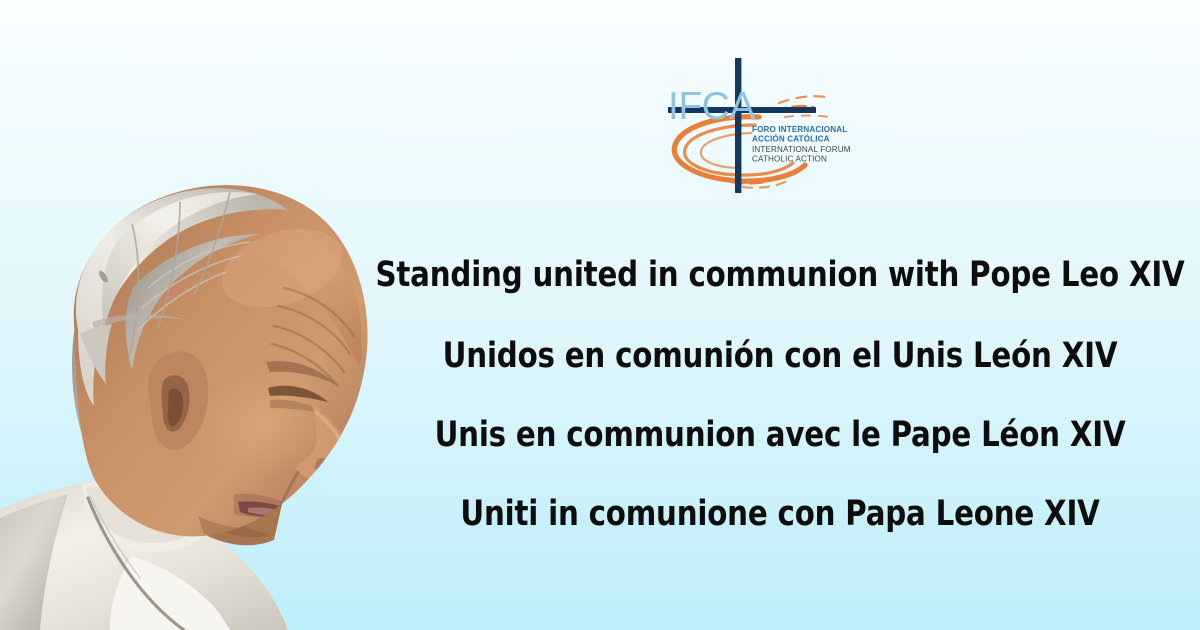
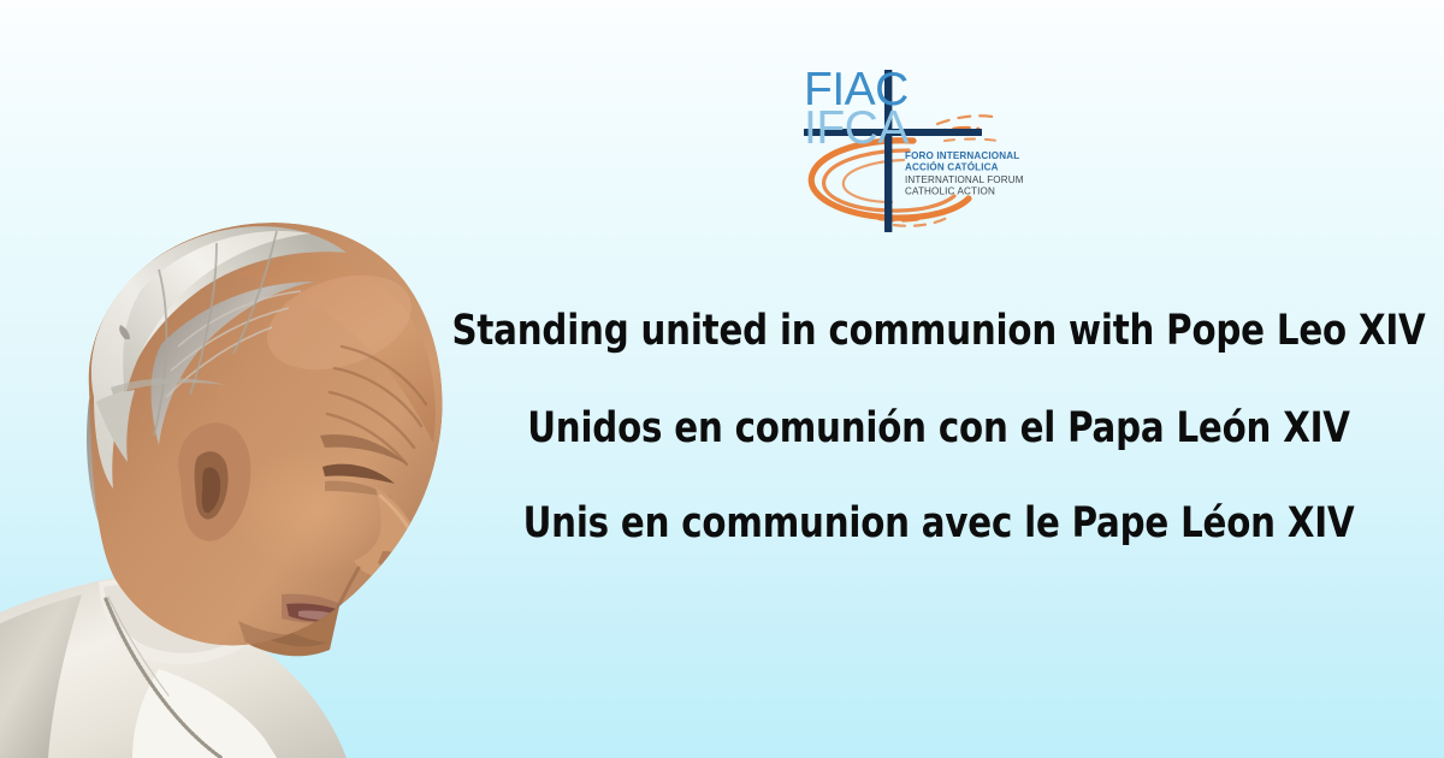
+ FIAC
  IFCA
  FORO INTERNACIONAL
  ACCIÓN CATÓLICA
  INTERNATIONAL FORUM
  CATHOLIC ACTION
  Standing united in communion with Pope Leo XIV
- Unidos en comunión con el Unis León XIV
+ Unidos en comunión con el Papa León XIV
  Unis en communion avec le Pape Léon XIV
- Uniti in comunione con Papa Leone XIV
